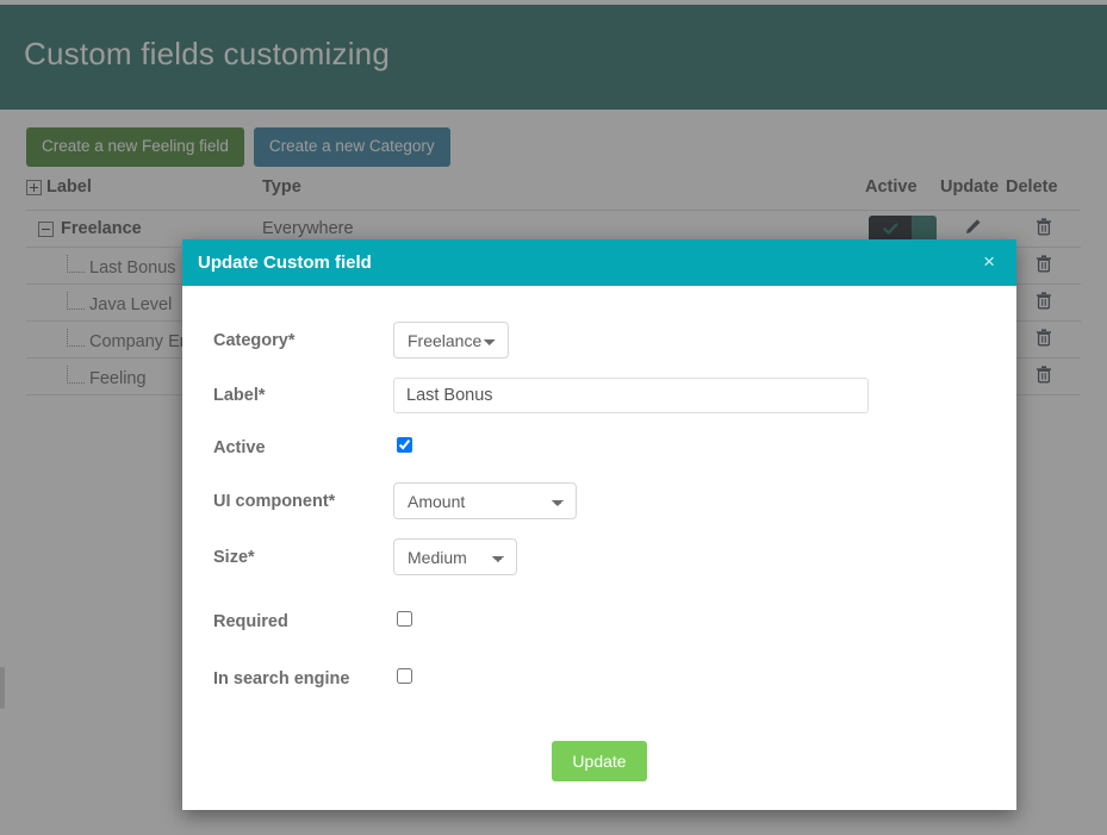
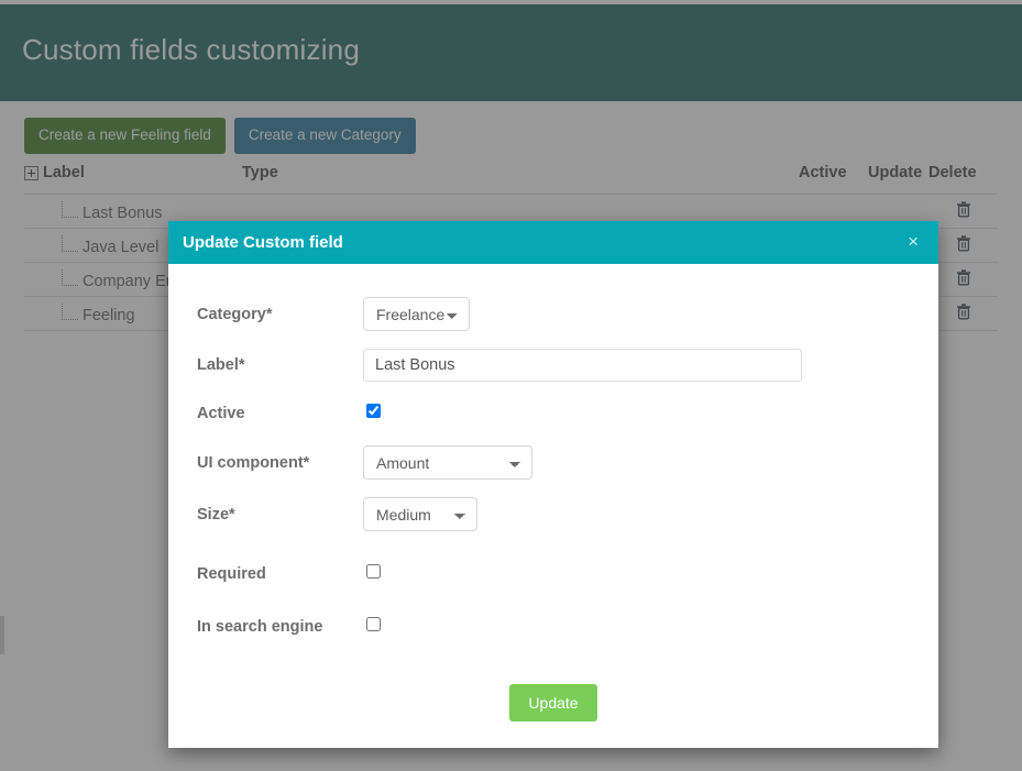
  Custom fields customizing
  Create a new Feeling field
  Create a new Category
  Label	Type	Active	Update	Delete
- Freelance	Everywhere
  Last Bonus
  Java Level
  Feeling
  Update Custom field
  ×
  Category*
  Freelance
  Label*
  Last Bonus
  Active
  UI component*
  Amount
  Size*
  Medium
  Required
  In search engine
  Update
